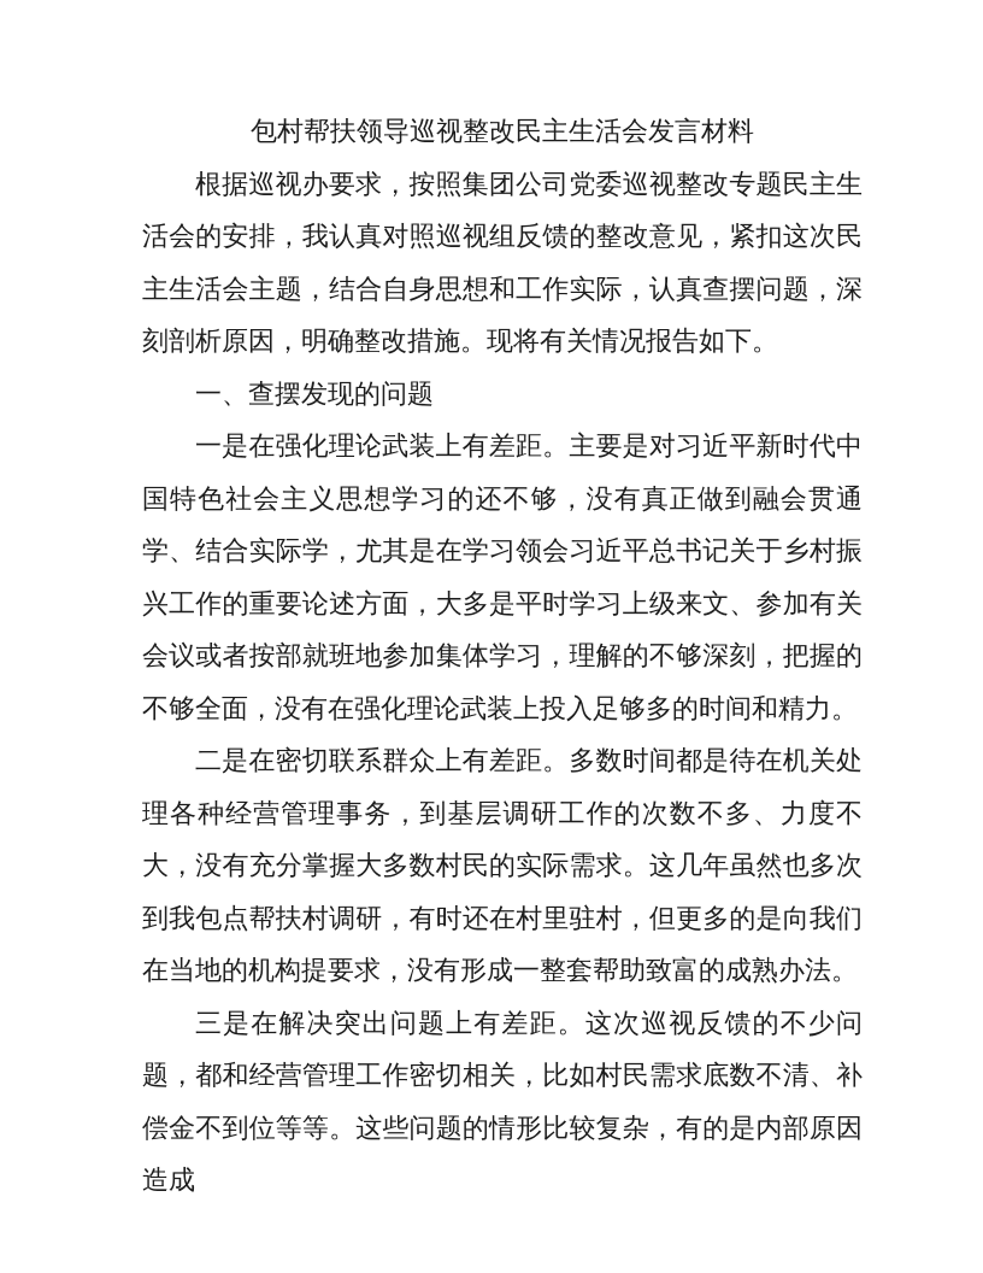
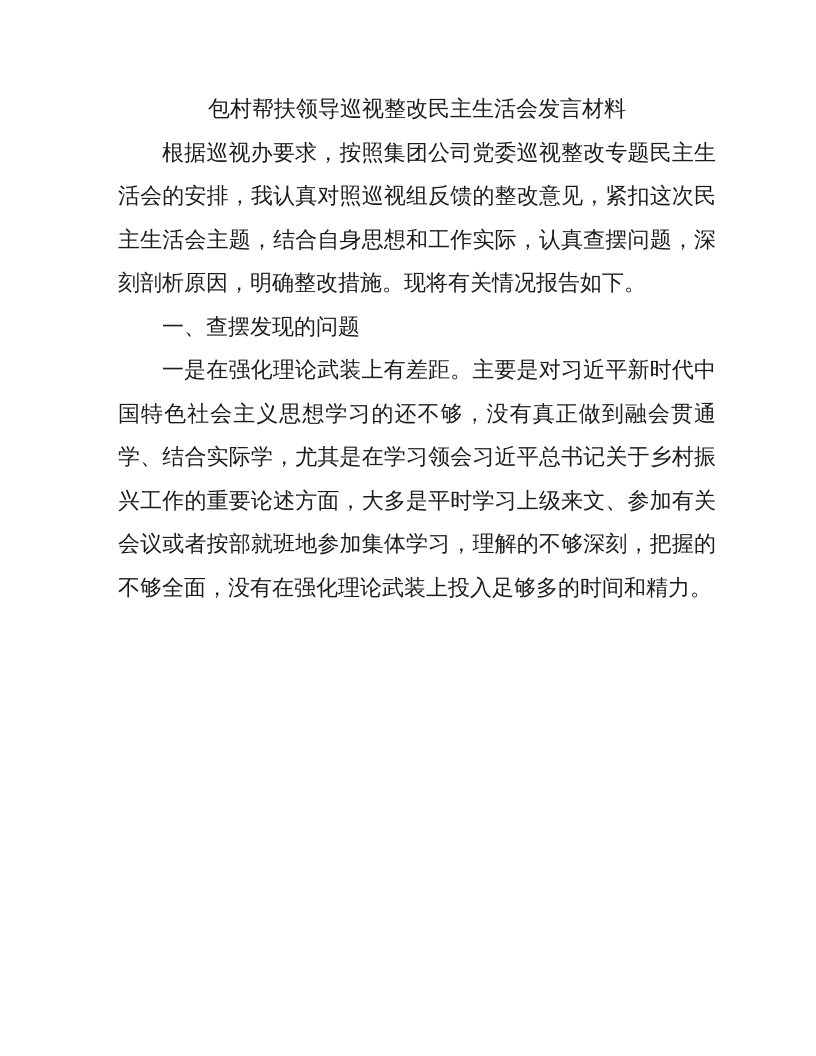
  包村帮扶领导巡视整改民主生活会发言材料
  根据巡视办要求，按照集团公司党委巡视整改专题民主生活会的安排，我认真对照巡视组反馈的整改意见，紧扣这次民主生活会主题，结合自身思想和工作实际，认真查摆问题，深刻剖析原因，明确整改措施。现将有关情况报告如下。
  一、查摆发现的问题
  一是在强化理论武装上有差距。主要是对习近平新时代中国特色社会主义思想学习的还不够，没有真正做到融会贯通学、结合实际学，尤其是在学习领会习近平总书记关于乡村振兴工作的重要论述方面，大多是平时学习上级来文、参加有关会议或者按部就班地参加集体学习，理解的不够深刻，把握的不够全面，没有在强化理论武装上投入足够多的时间和精力。
- 二是在密切联系群众上有差距。多数时间都是待在机关处理各种经营管理事务，到基层调研工作的次数不多、力度不大，没有充分掌握大多数村民的实际需求。这几年虽然也多次到我包点帮扶村调研，有时还在村里驻村，但更多的是向我们在当地的机构提要求，没有形成一整套帮助致富的成熟办法。
- 三是在解决突出问题上有差距。这次巡视反馈的不少问题，都和经营管理工作密切相关，比如村民需求底数不清、补偿金不到位等等。这些问题的情形比较复杂，有的是内部原因造成
